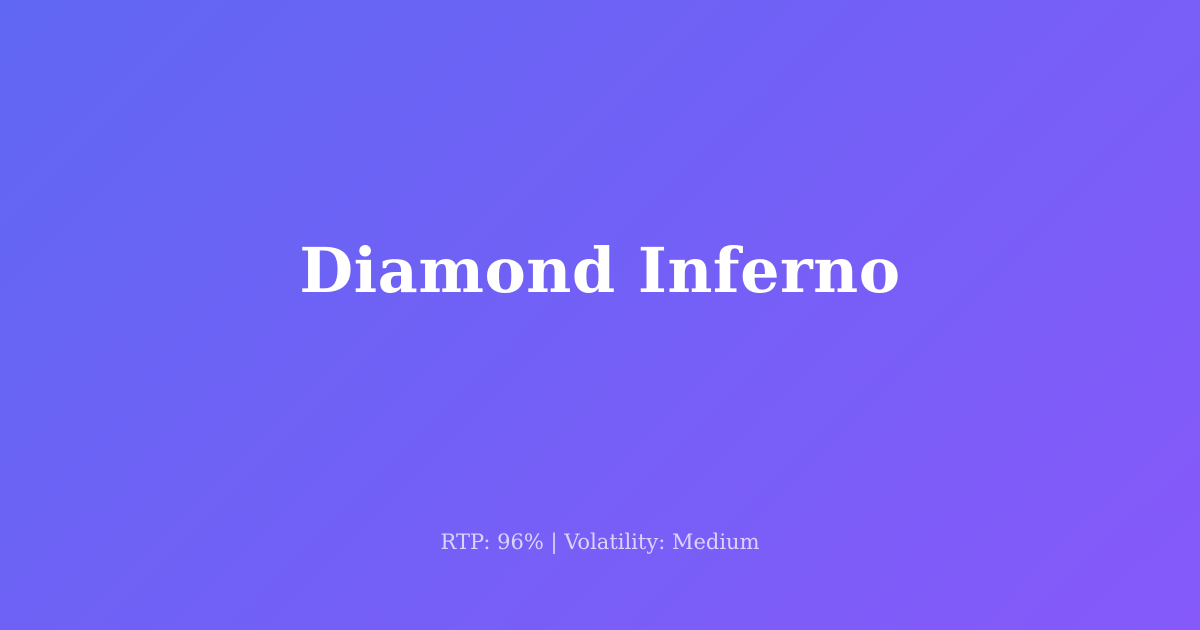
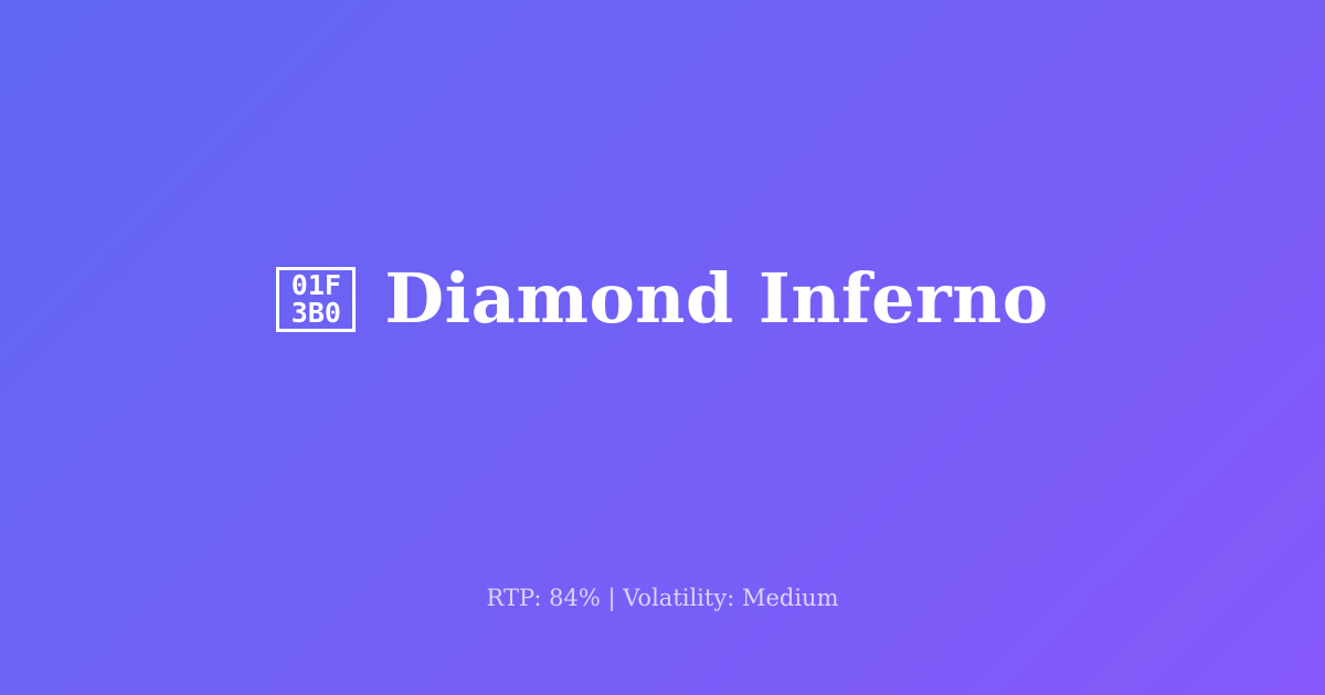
+ 01F
+ 3B0
  Diamond Inferno
- RTP: 96% | Volatility: Medium
+ RTP: 84% | Volatility: Medium
